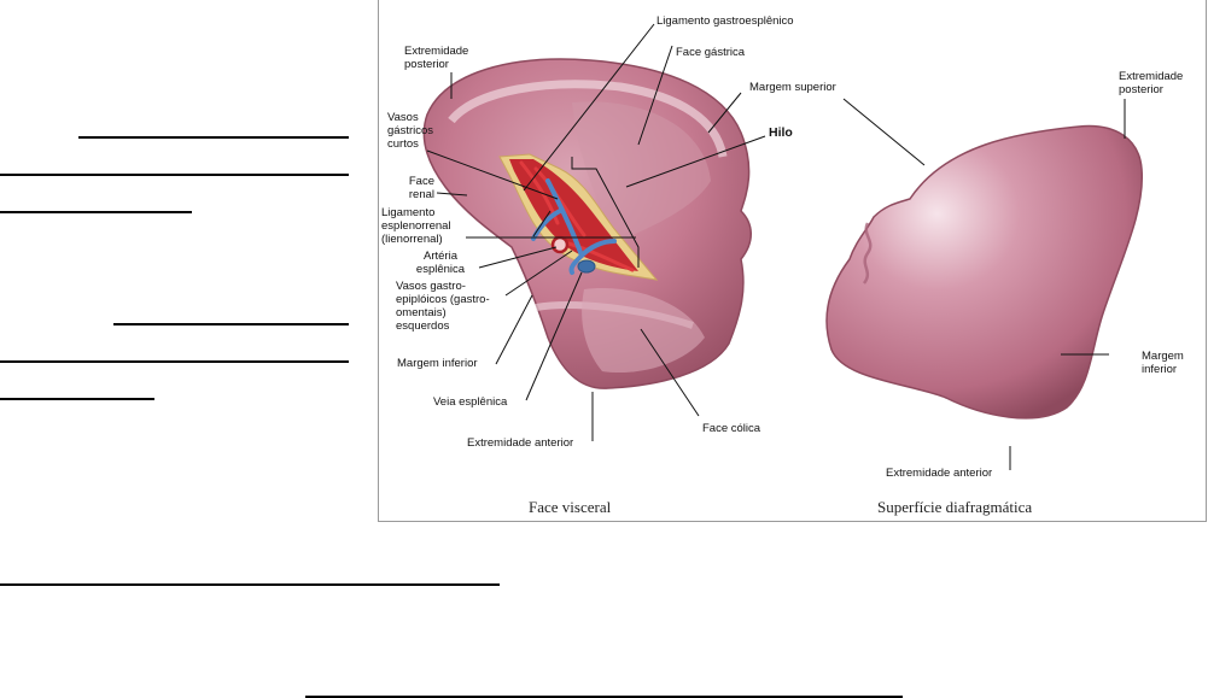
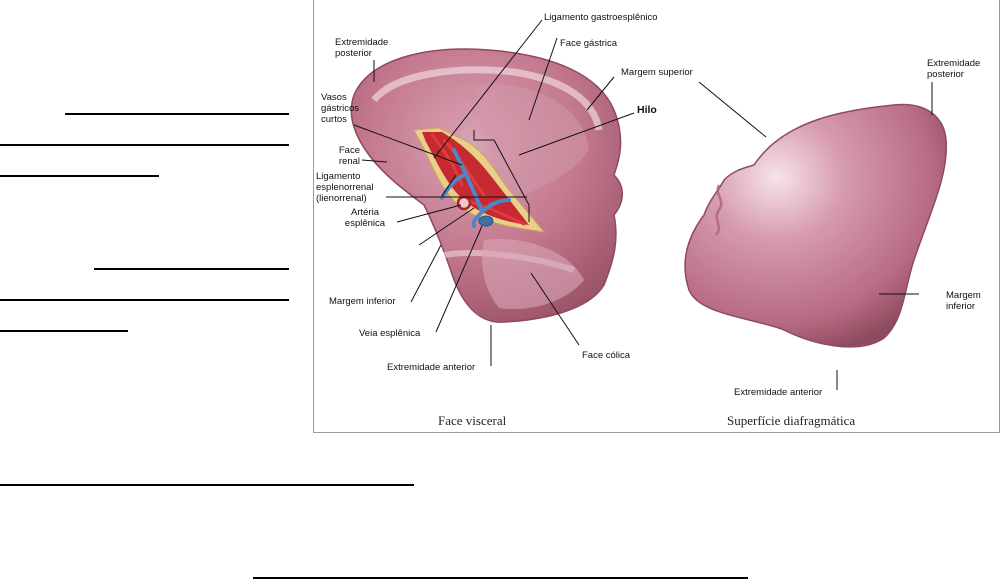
  Extremidade
  posterior
  Ligamento gastroesplênico
  Face gástrica
  Margem superior
  Hilo
  Vasos
  gástricos
  curtos
  Face
  renal
  Ligamento
  esplenorrenal
  (lienorrenal)
  Artéria
  esplênica
- Vasos gastro-
- epiplóicos (gastro-
- omentais)
- esquerdos
  Margem inferior
  Veia esplênica
  Extremidade anterior
  Face cólica
  Face visceral
  Extremidade
  posterior
  Margem
  inferior
  Extremidade anterior
  Superfície diafragmática
